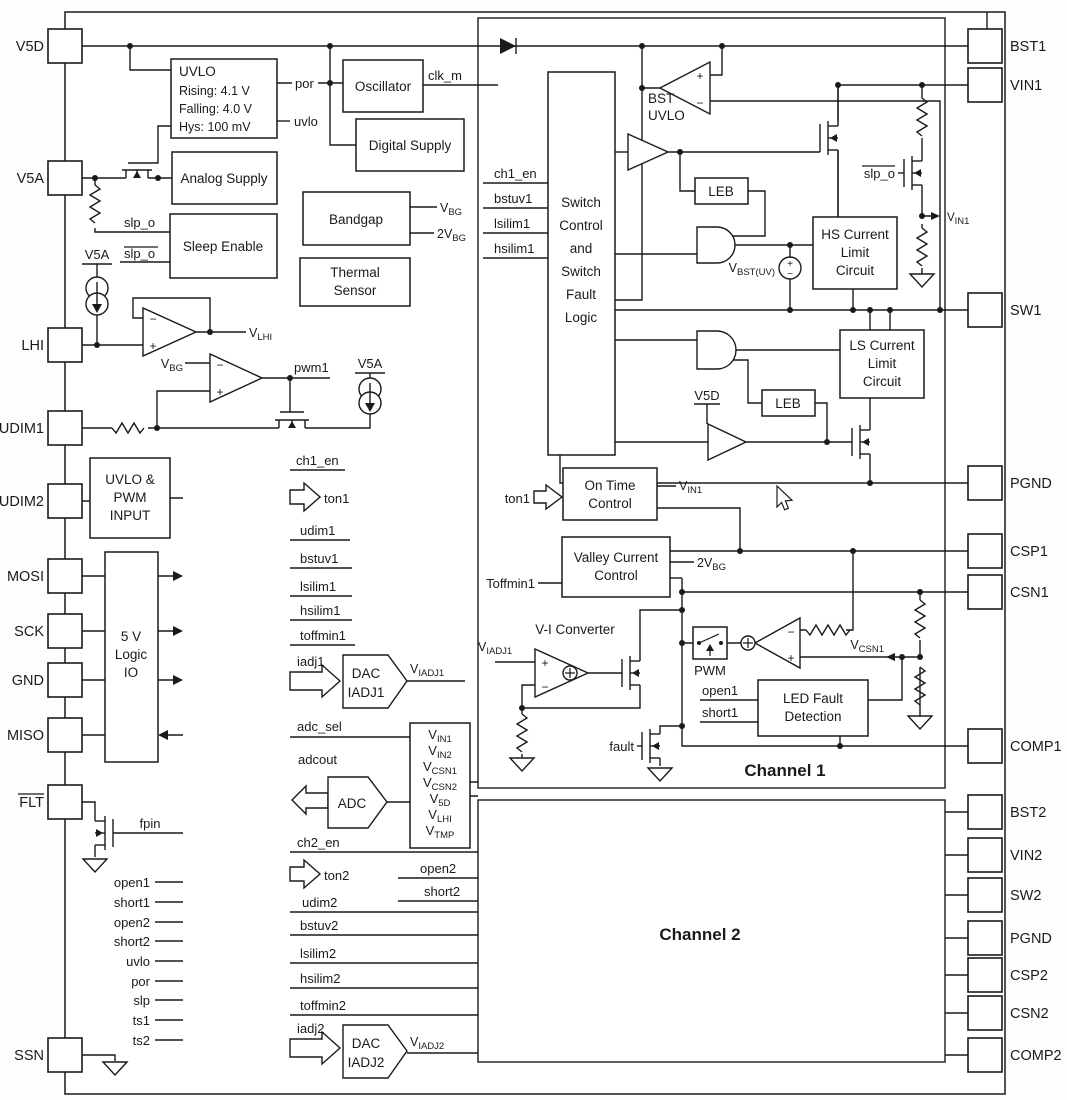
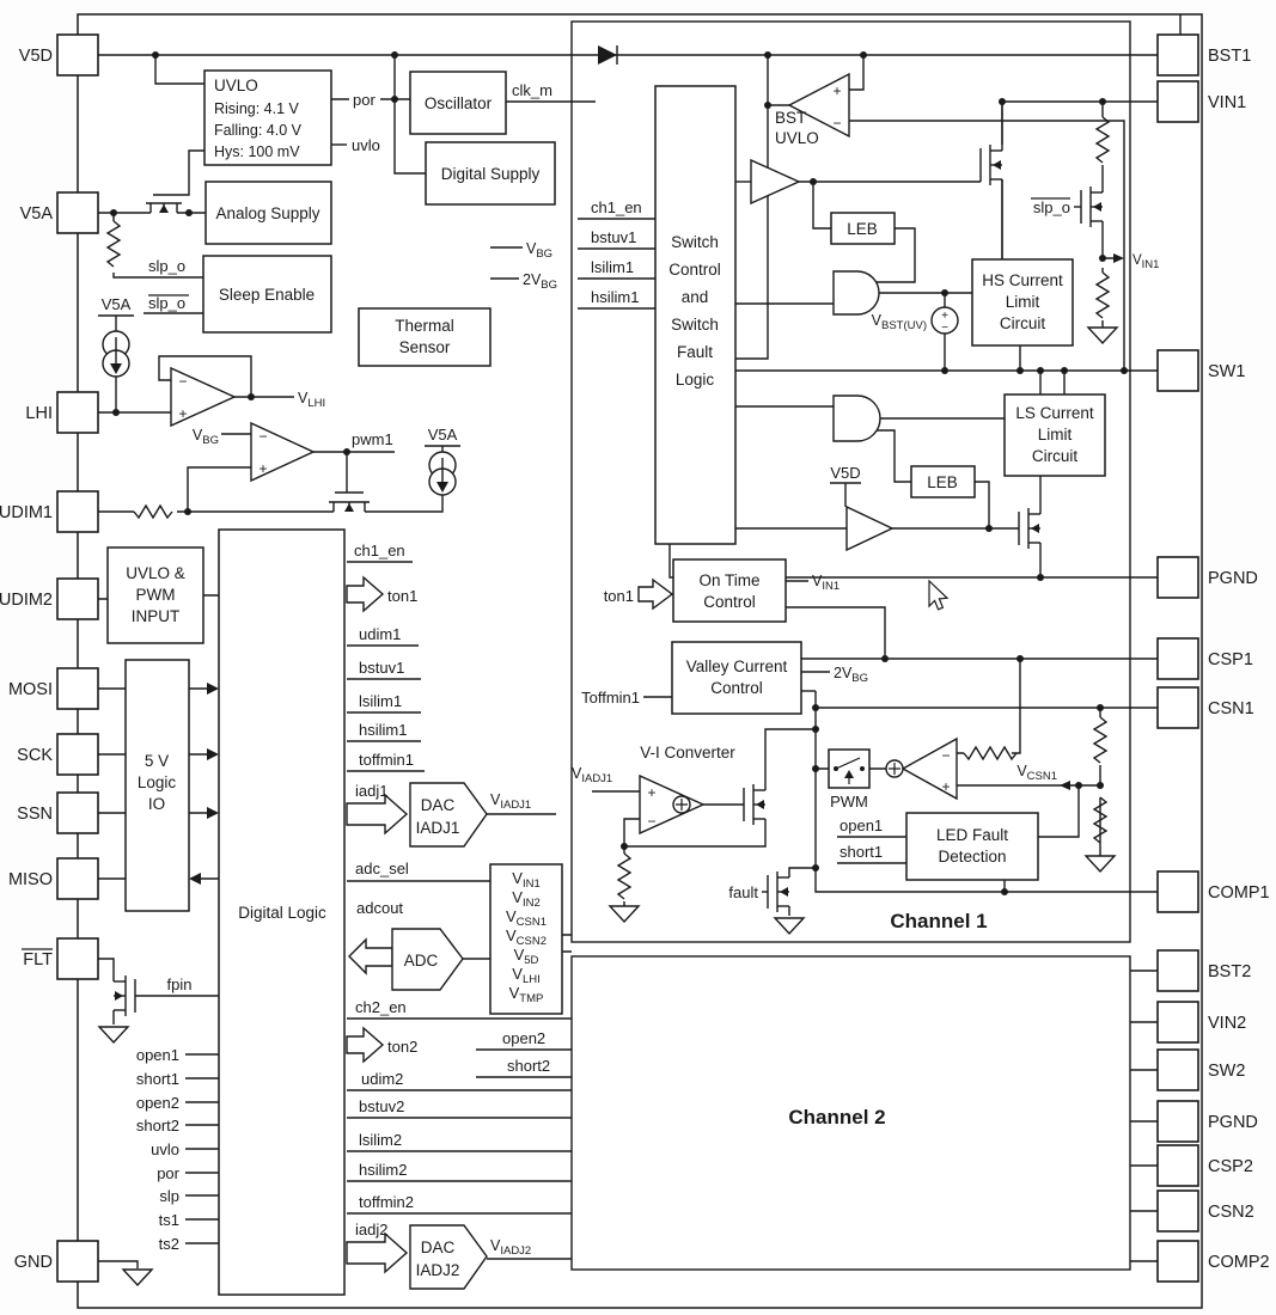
  Channel 1
  Channel 2
  V5D
  V5A
  LHI
  UDIM1
  UDIM2
  MOSI
  SCK
- GND
+ SSN
  MISO
  FLT
- SSN
+ GND
  BST1
  VIN1
  SW1
  PGND
  CSP1
  CSN1
  COMP1
  BST2
  VIN2
  SW2
  PGND
  CSP2
  CSN2
  COMP2
  UVLO
  Rising: 4.1 V
  Falling: 4.0 V
  Hys: 100 mV
  por
  uvlo
  Oscillator
  clk_m
  Digital Supply
  Analog Supply
  Sleep Enable
  slp_o
  slp_o
- Bandgap
  VBG
  2VBG
  Thermal
  Sensor
  V5A
  −
  +
  VLHI
  −
  +
  VBG
  pwm1
  V5A
  UVLO &
  PWM
  INPUT
  5 V
  Logic
  IO
+ Digital Logic
  fpin
  open1
  short1
  open2
  short2
  uvlo
  por
  slp
  ts1
  ts2
  ch1_en
  ton1
  udim1
  bstuv1
  lsilim1
  hsilim1
  toffmin1
  iadj1
  DAC
  IADJ1
  VIADJ1
  adc_sel
  adcout
  ADC
  VIN1
  VIN2
  VCSN1
  VCSN2
  V5D
  VLHI
  VTMP
  ch2_en
  ton2
  open2
  short2
  udim2
  bstuv2
  lsilim2
  hsilim2
  toffmin2
  iadj2
  DAC
  IADJ2
  VIADJ2
  Switch
  Control
  and
  Switch
  Fault
  Logic
  ch1_en
  bstuv1
  lsilim1
  hsilim1
  +
  −
  BST
  UVLO
  LEB
  +
  −
  VBST(UV)
  HS Current
  Limit
  Circuit
  slp_o
  VIN1
  LS Current
  Limit
  Circuit
  LEB
  V5D
  On Time
  Control
  ton1
  VIN1
  Valley Current
  Control
  Toffmin1
  2VBG
  V-I Converter
  +
  −
  VIADJ1
  fault
  PWM
  −
  +
  VCSN1
  LED Fault
  Detection
  open1
  short1
